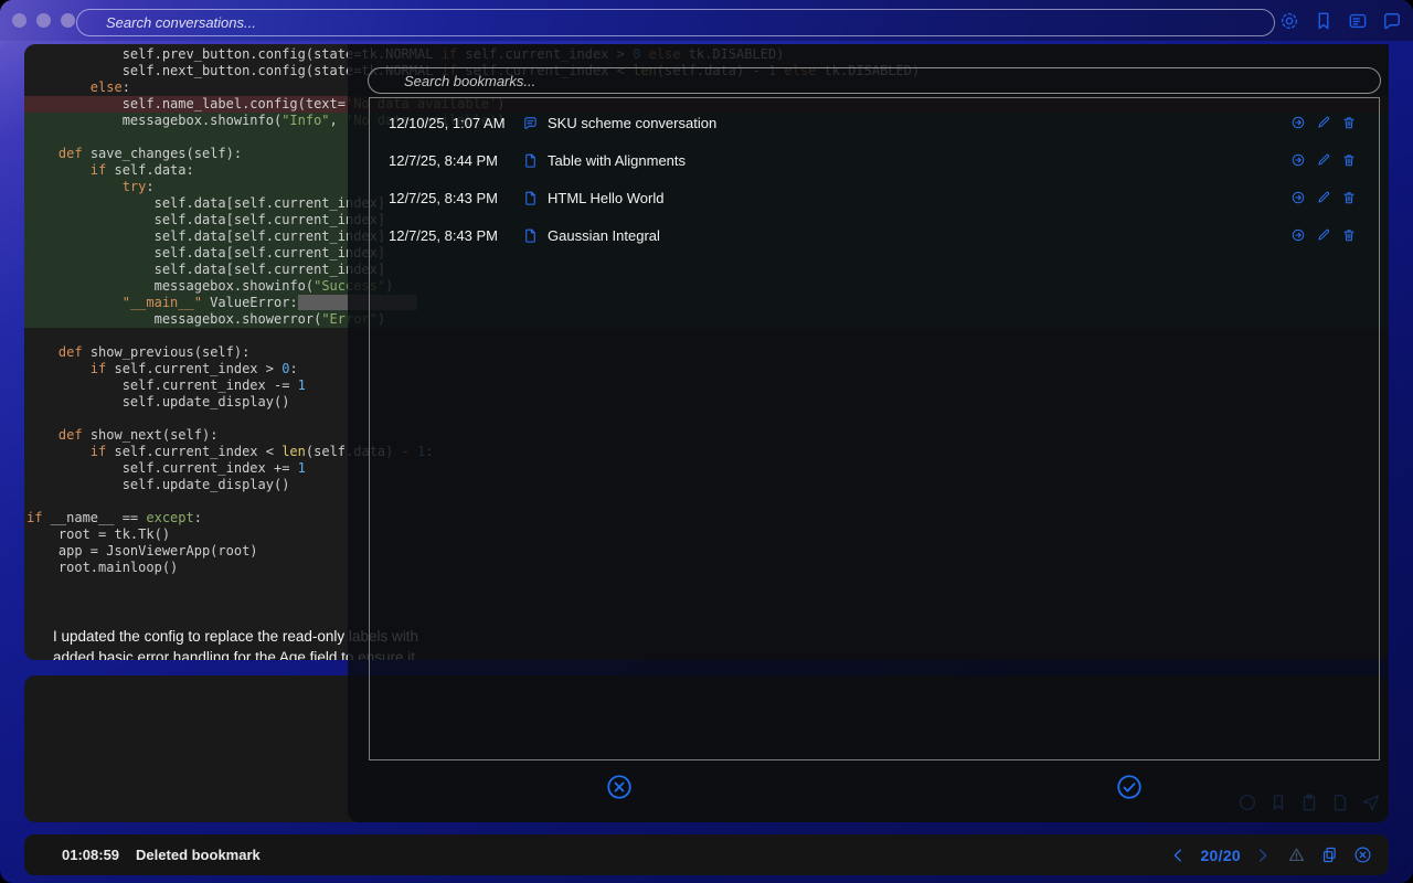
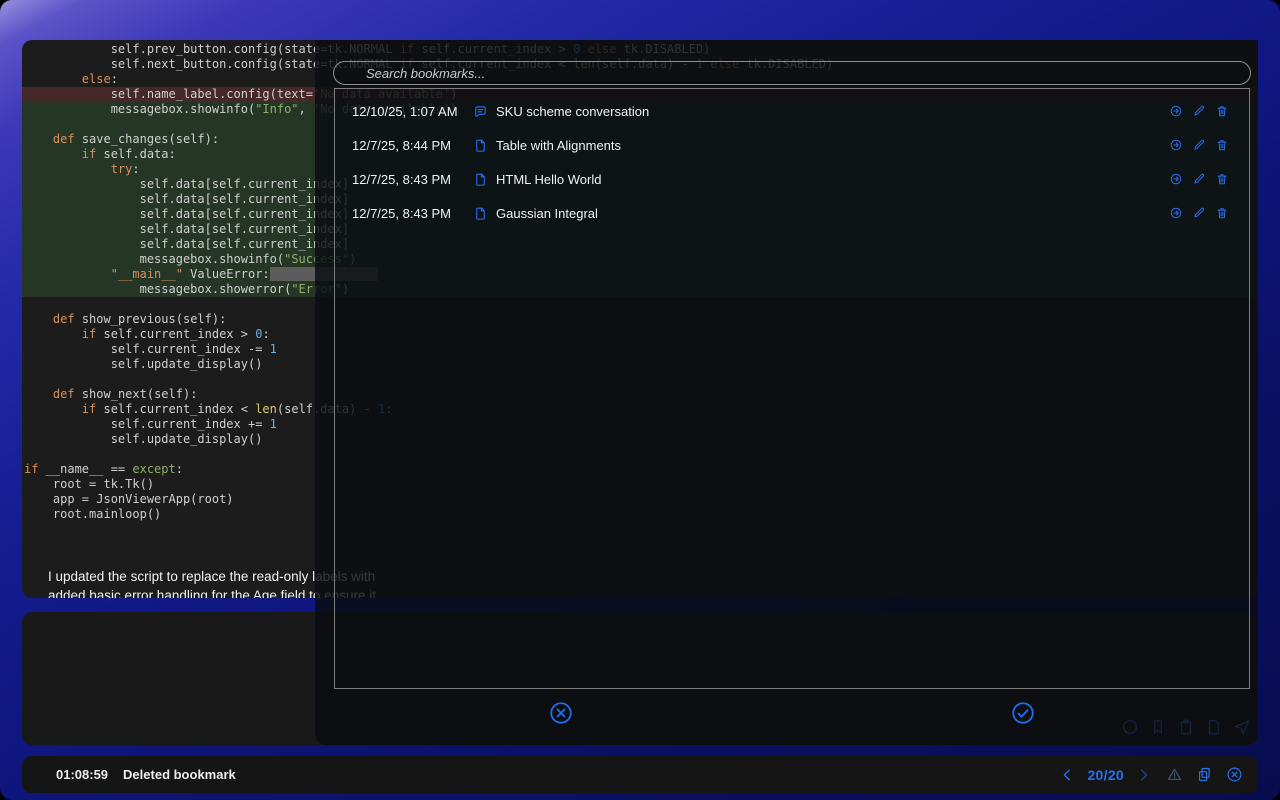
  self.prev_button.config(state=tk.NORMAL if self.current_index > 0 else tk.DISABLED)
  self.next_button.config(state=tk.NORMAL if self.current_index < len(self.data) - 1 else tk.DISABLED)
  else:
  self.name_label.config(text='No data available')
  messagebox.showinfo("Info", 'No data available')
  def save_changes(self):
  if self.data:
  try:
  self.data[self.current_index]
  self.data[self.current_index]
  self.data[self.current_index]
  self.data[self.current_index]
  self.data[self.current_index]
  messagebox.showinfo("Success")
  "__main__" ValueError:
  messagebox.showerror("Error")
  def show_previous(self):
  if self.current_index > 0:
  self.current_index -= 1
  self.update_display()
  def show_next(self):
  if self.current_index < len(self.data) - 1:
  self.current_index += 1
  self.update_display()
  if __name__ == except:
  root = tk.Tk()
  app = JsonViewerApp(root)
  root.mainloop()
- I updated the config to replace the read-only labels with
+ I updated the script to replace the read-only labels with
  added basic error handling for the Age field to ensure it
  Search bookmarks...
  12/10/25, 1:07 AM
  SKU scheme conversation
  12/7/25, 8:44 PM
  Table with Alignments
  12/7/25, 8:43 PM
  HTML Hello World
  12/7/25, 8:43 PM
  Gaussian Integral
  01:08:59
  Deleted bookmark
  20/20
- Search conversations...
